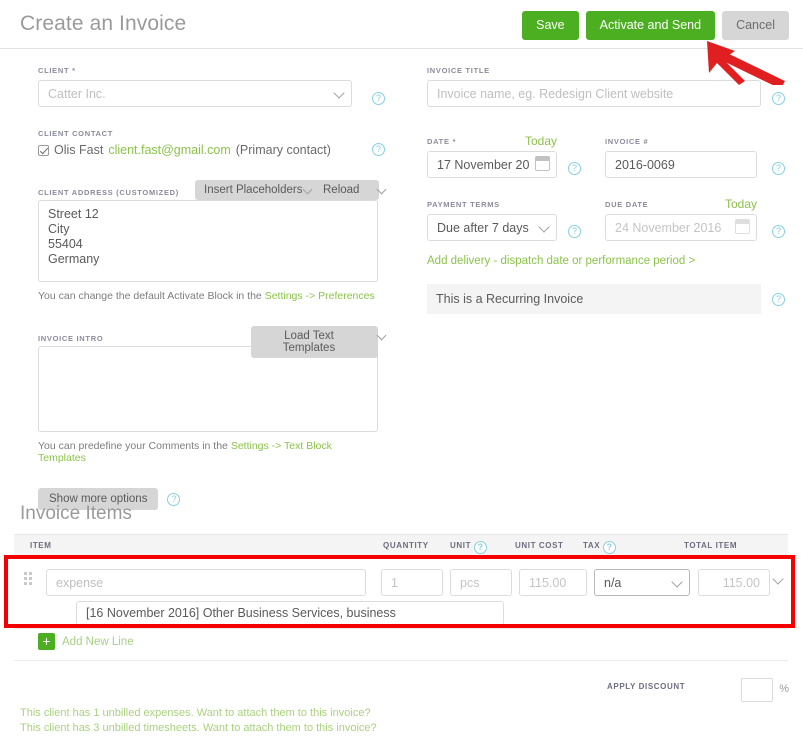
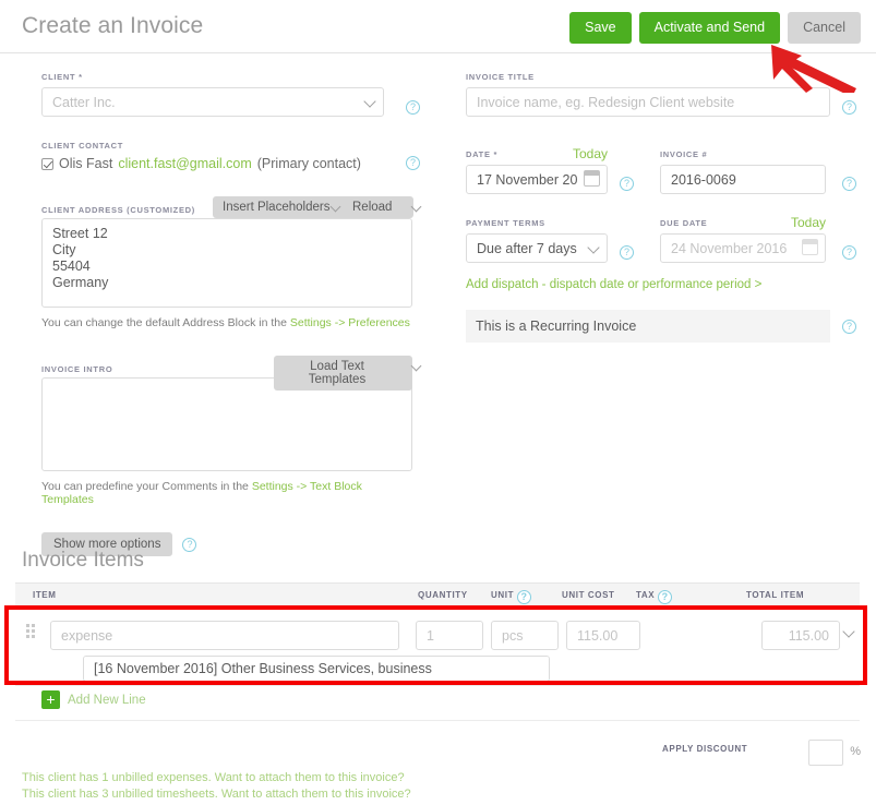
  Create an Invoice
  Save
  Activate and Send
  Cancel
  CLIENT *
  Catter Inc.
  ?
  CLIENT CONTACT
  Olis Fast
  client.fast@gmail.com
  (Primary contact)
  ?
  CLIENT ADDRESS (CUSTOMIZED)
  Insert Placeholders
  Reload
  Street 12
  City
  55404
  Germany
- You can change the default Activate Block in the Settings -> Preferences
+ You can change the default Address Block in the Settings -> Preferences
  INVOICE INTRO
  Load Text Templates
  You can predefine your Comments in the Settings -> Text Block Templates
  Show more options
  ?
  INVOICE TITLE
  Invoice name, eg. Redesign Client website
  ?
  DATE *
  Today
  17 November 20
  ?
  INVOICE #
  2016-0069
  ?
  PAYMENT TERMS
  Due after 7 days
  ?
  DUE DATE
  Today
  24 November 2016
  ?
- Add delivery - dispatch date or performance period >
+ Add dispatch - dispatch date or performance period >
  This is a Recurring Invoice
  ?
  Invoice Items
  ITEM
  QUANTITY
  UNIT ?
  UNIT COST
  TAX ?
  TOTAL ITEM
  expense
  1
  pcs
  115.00
- n/a
  115.00
  [16 November 2016] Other Business Services, business
  +
  Add New Line
  APPLY DISCOUNT
  %
  This client has 1 unbilled expenses. Want to attach them to this invoice?
  This client has 3 unbilled timesheets. Want to attach them to this invoice?
